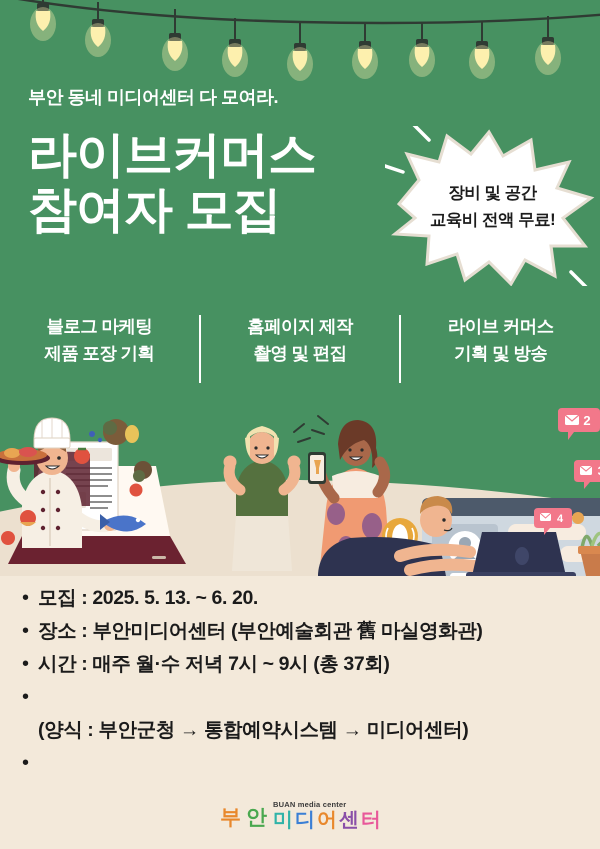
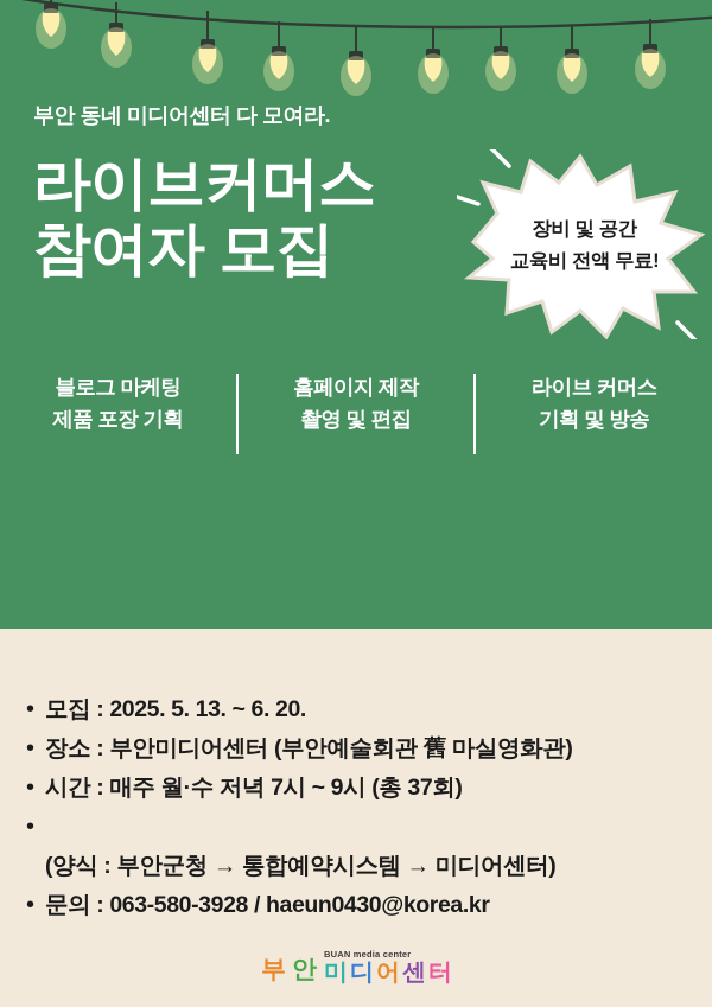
  부안 동네 미디어센터 다 모여라.
  라이브커머스
  참여자 모집
  장비 및 공간
  교육비 전액 무료!
  블로그 마케팅
  제품 포장 기획
  홈페이지 제작
  촬영 및 편집
  라이브 커머스
  기획 및 방송
- 2
- 4
  •
  모집 : 2025. 5. 13. ~ 6. 20.
  •
  장소 : 부안미디어센터 (부안예술회관 舊 마실영화관)
  •
  시간 : 매주 월·수 저녁 7시 ~ 9시 (총 37회)
  •
  (양식 : 부안군청 → 통합예약시스템 → 미디어센터)
  •
+ 문의 : 063-580-3928 / haeun0430@korea.kr
  부
  안
  BUAN media center
  미
  디
  어
  센
  터
